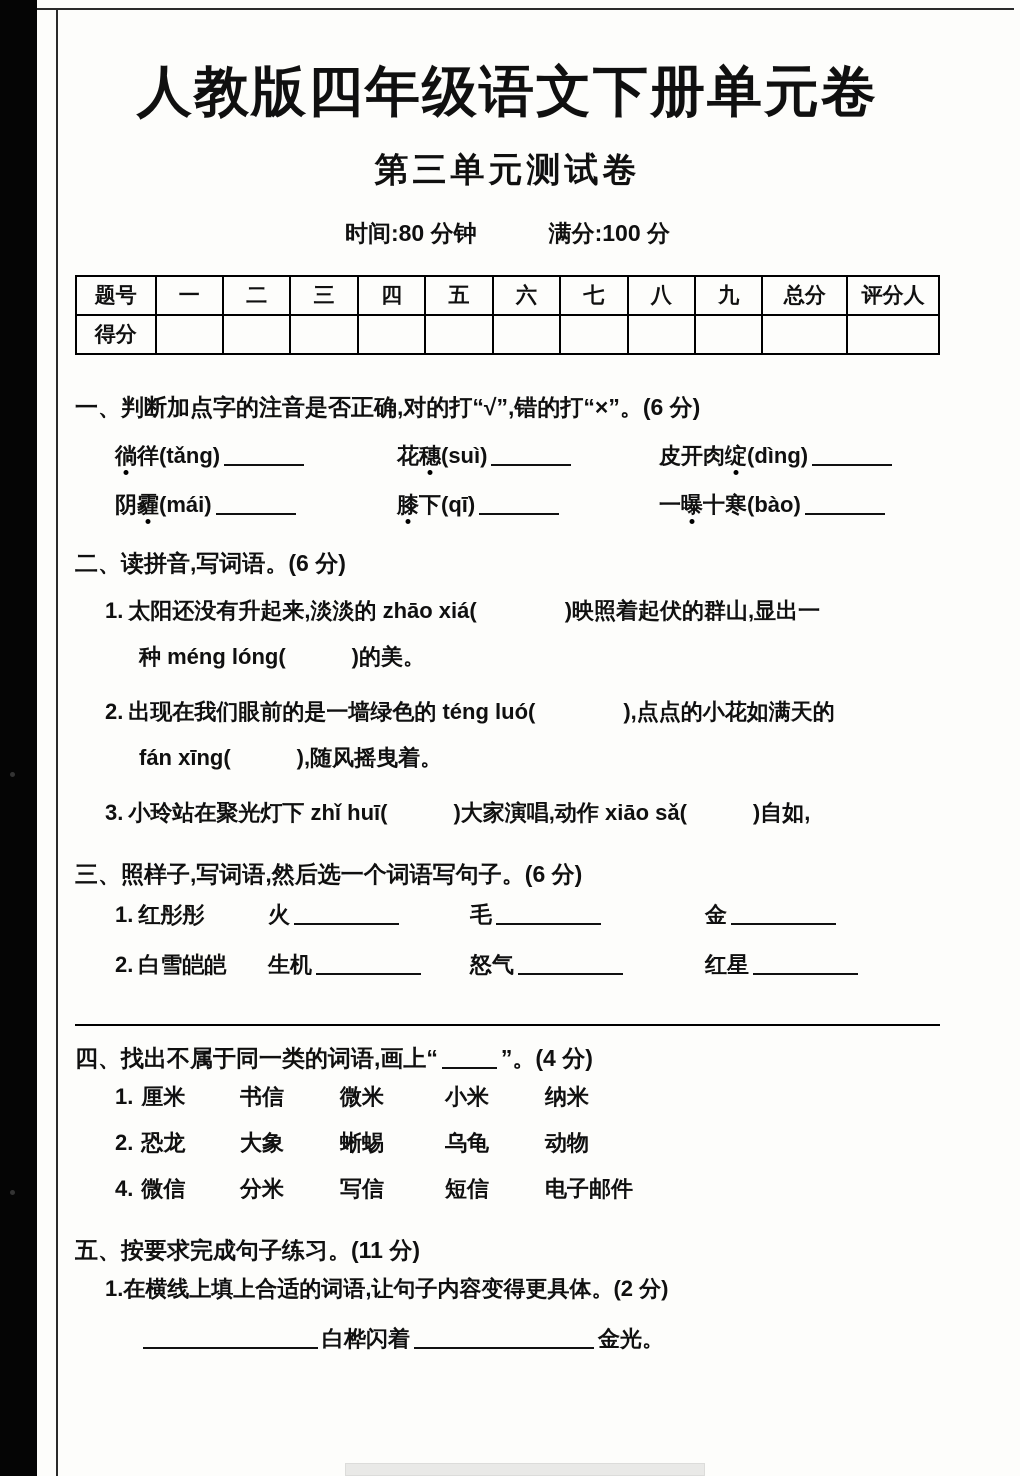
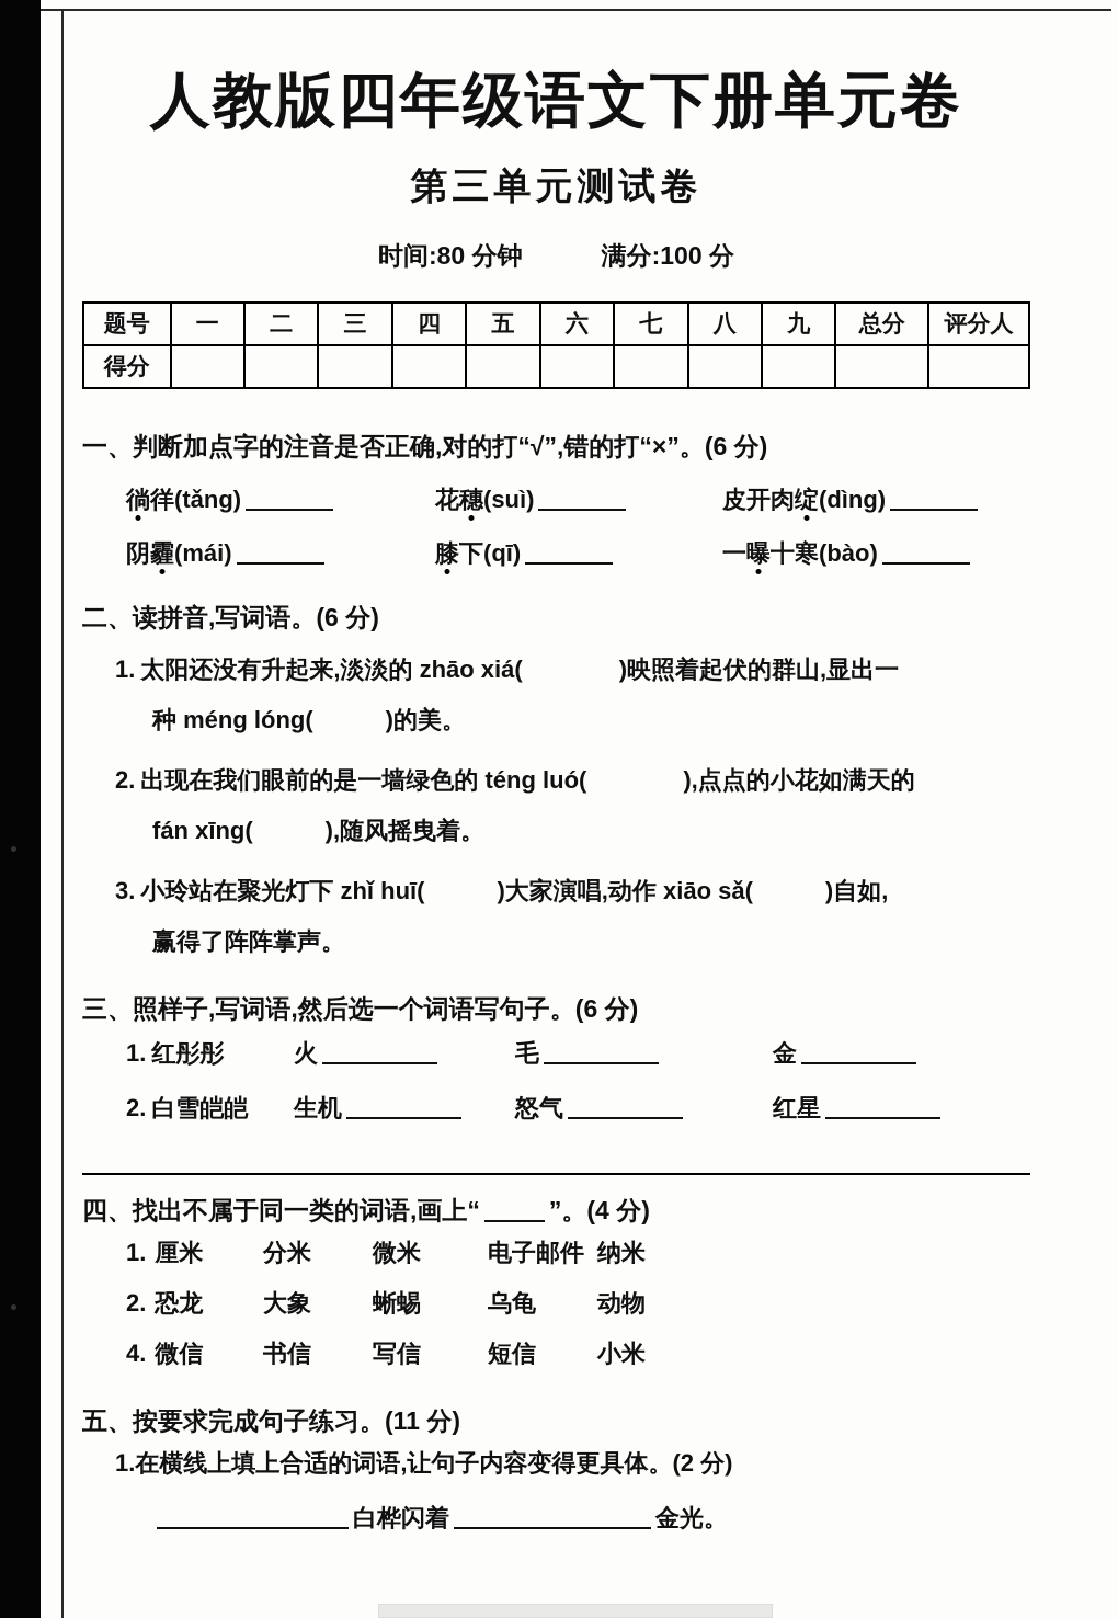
  人教版四年级语文下册单元卷
  第三单元测试卷
  时间:80 分钟
  满分:100 分
  题号	一	二	三	四	五	六	七	八	九	总分	评分人
  得分
  一、判断加点字的注音是否正确,对的打“√”,错的打“×”。(6 分)
  徜徉(tǎng)
  花穗(suì)
  皮开肉绽(dìng)
  阴霾(mái)
  膝下(qī)
  一曝十寒(bào)
  二、读拼音,写词语。(6 分)
  1. 太阳还没有升起来,淡淡的 zhāo xiá( )映照着起伏的群山,显出一
  种 méng lóng( )的美。
  2. 出现在我们眼前的是一墙绿色的 téng luó( ),点点的小花如满天的
  fán xīng( ),随风摇曳着。
  3. 小玲站在聚光灯下 zhǐ huī( )大家演唱,动作 xiāo sǎ( )自如,
+ 赢得了阵阵掌声。
  三、照样子,写词语,然后选一个词语写句子。(6 分)
  1. 红彤彤
  火
  毛
  金
  2. 白雪皑皑
  生机
  怒气
  红星
  四、找出不属于同一类的词语,画上“ ”。(4 分)
  1. 厘米
- 书信
+ 分米
  微米
- 小米
+ 电子邮件
  纳米
  2. 恐龙
  大象
  蜥蜴
  乌龟
  动物
  4. 微信
- 分米
+ 书信
  写信
  短信
- 电子邮件
+ 小米
  五、按要求完成句子练习。(11 分)
  1.在横线上填上合适的词语,让句子内容变得更具体。(2 分)
  白桦闪着 金光。
